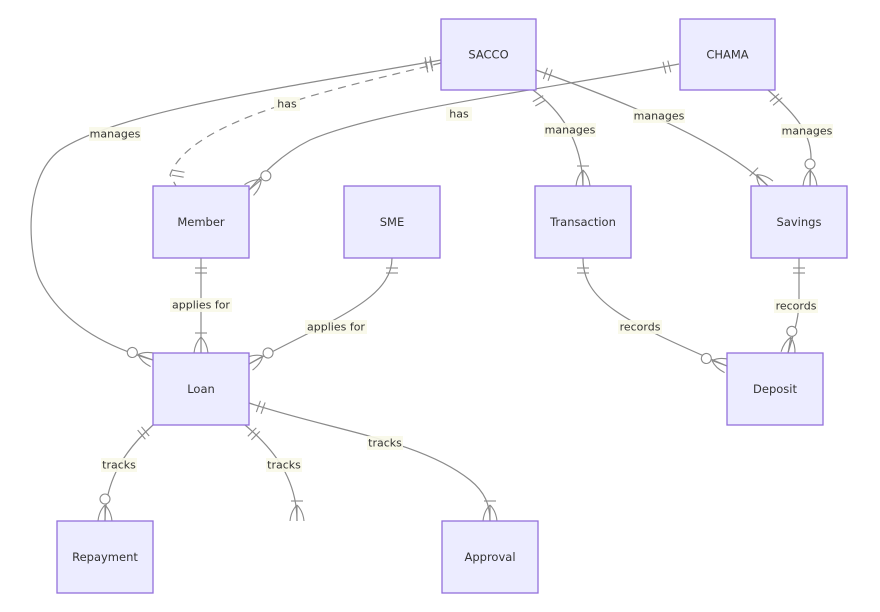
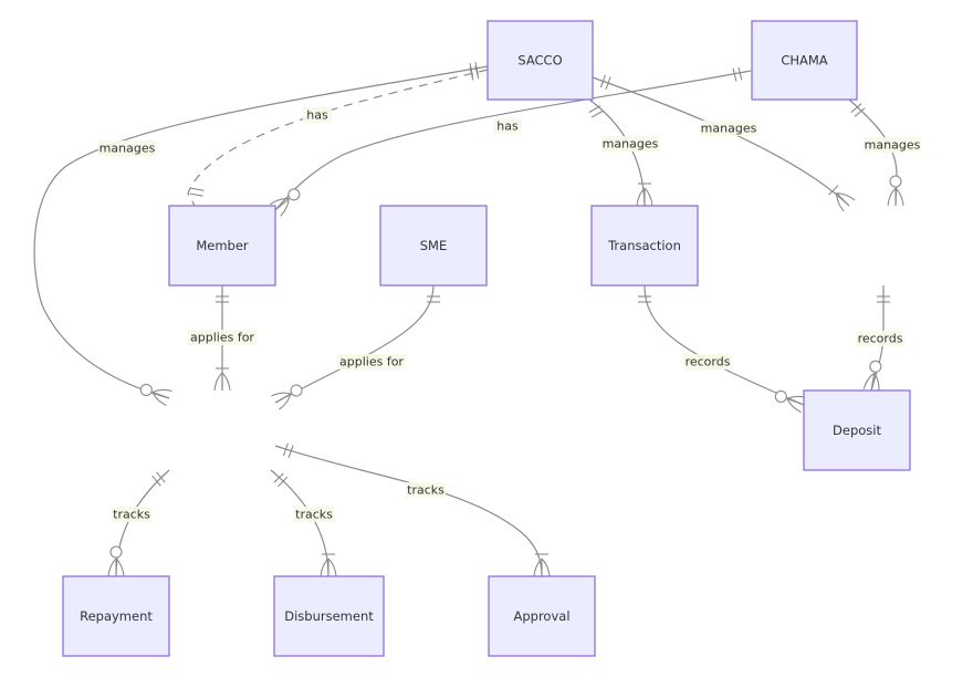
  has
  manages
  has
  manages
  manages
  manages
  applies for
  applies for
  records
  records
  tracks
  tracks
  tracks
  SACCO
  CHAMA
  Member
  SME
  Transaction
- Savings
- Loan
  Deposit
  Repayment
+ Disbursement
  Approval
